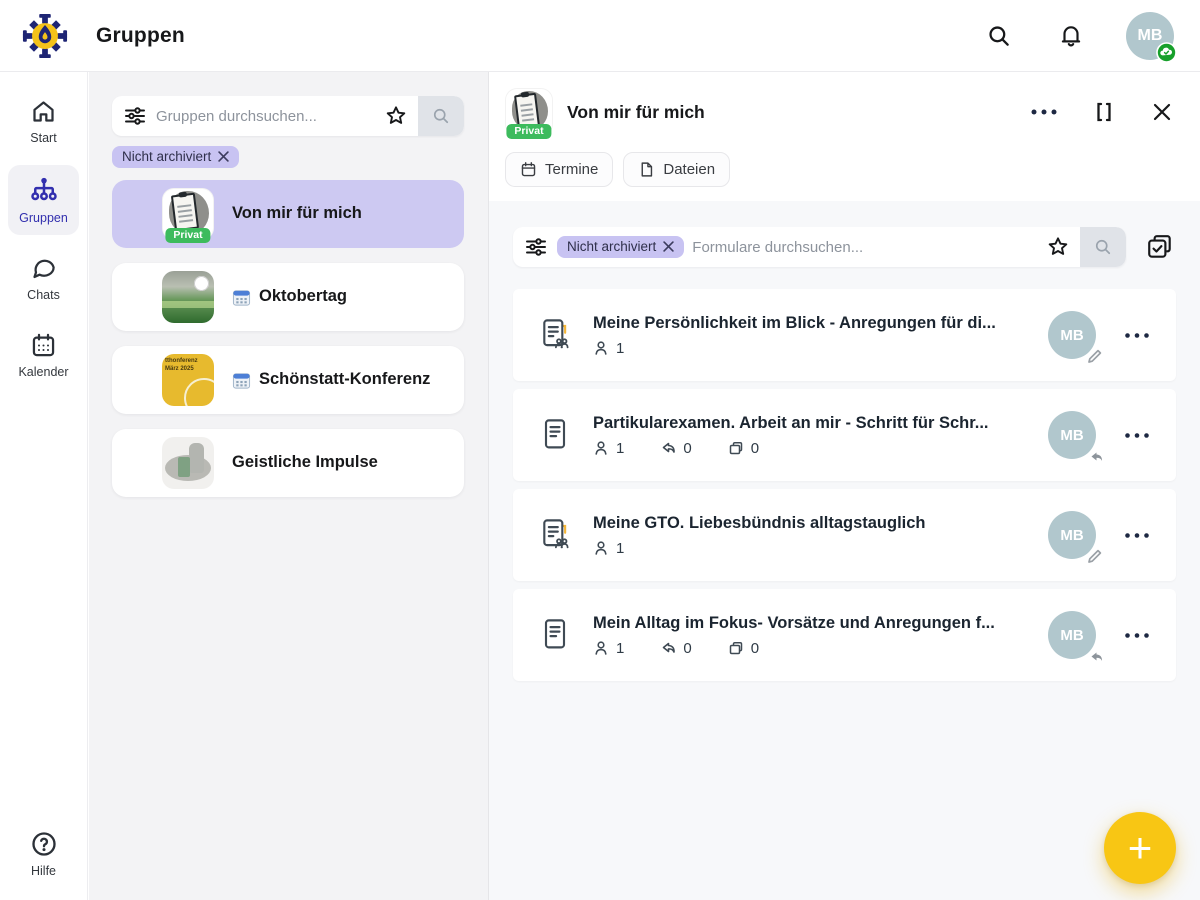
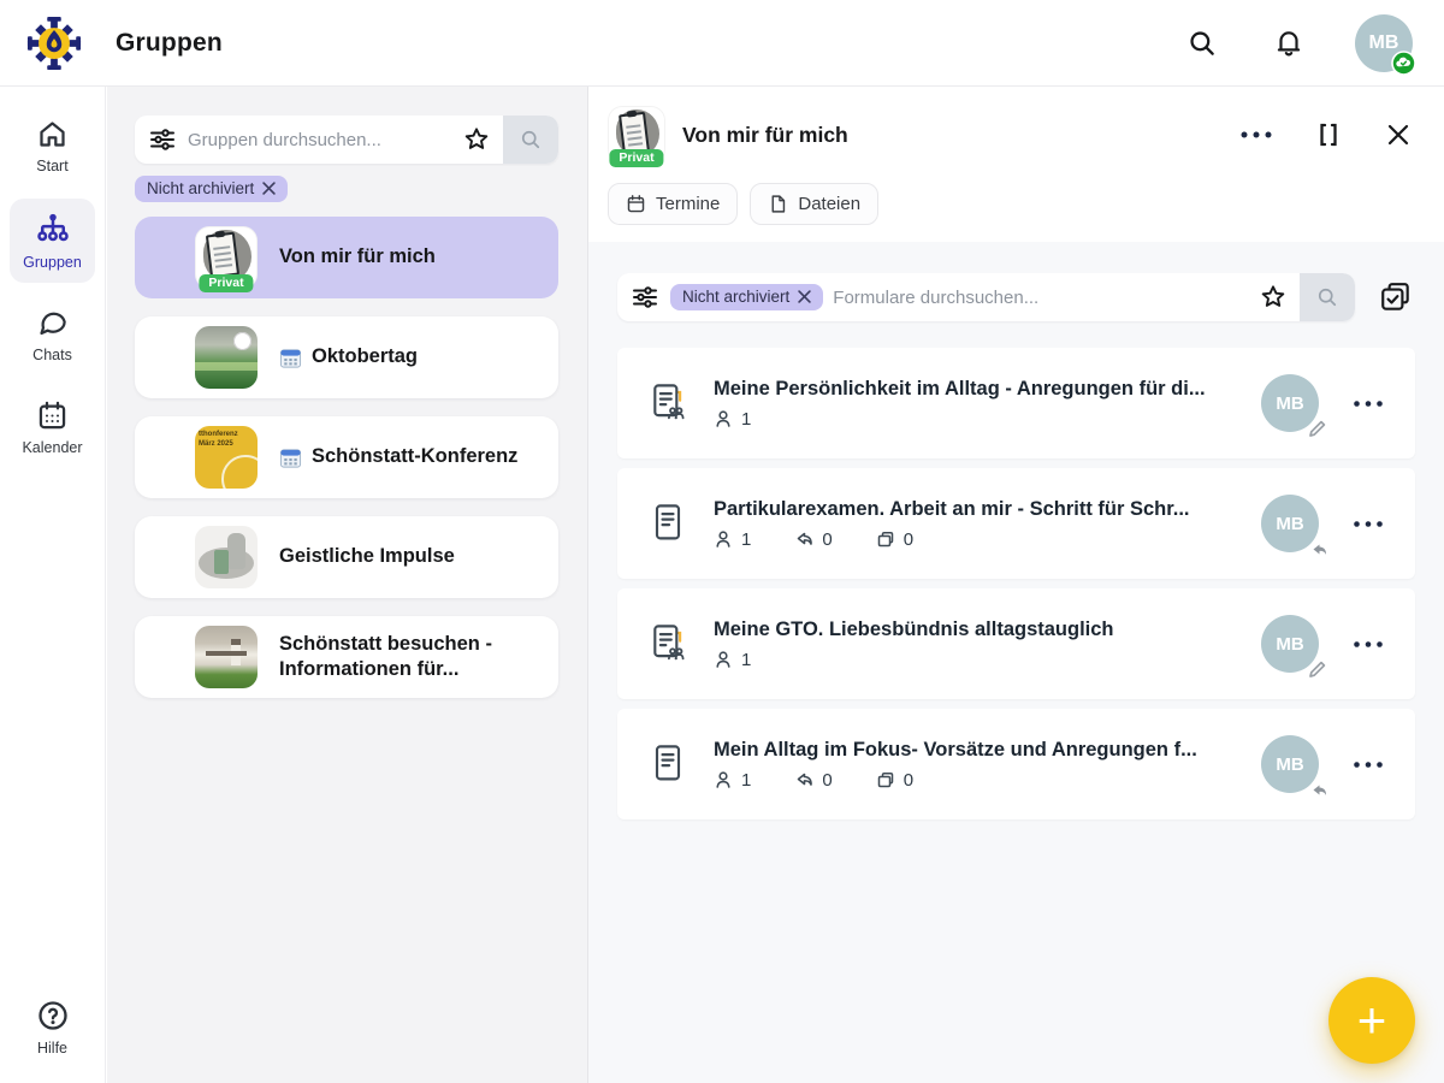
  Gruppen
  MB
  Start
  Gruppen
  Chats
  Kalender
  Hilfe
  Gruppen durchsuchen...
  Nicht archiviert
  Privat
  Von mir für mich
  Oktobertag
  Schönstatt-Konferenz
  Geistliche Impulse
+ Schönstatt besuchen - Informationen für...
  Privat
  Von mir für mich
  Termine
  Dateien
  Nicht archiviert
  Formulare durchsuchen...
- Meine Persönlichkeit im Blick - Anregungen für di...
+ Meine Persönlichkeit im Alltag - Anregungen für di...
  1
  MB
  Partikularexamen. Arbeit an mir - Schritt für Schr...
  1
  0
  0
  MB
  Meine GTO. Liebesbündnis alltagstauglich
  1
  MB
  Mein Alltag im Fokus- Vorsätze und Anregungen f...
  1
  0
  0
  MB
  +
